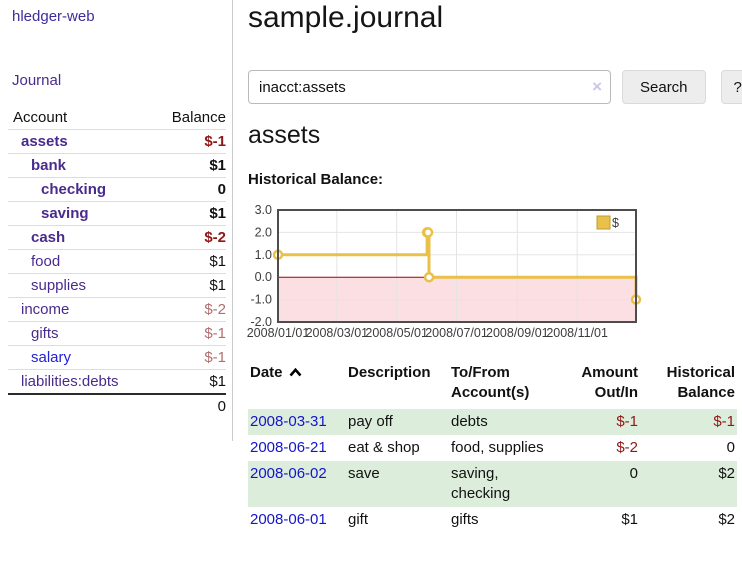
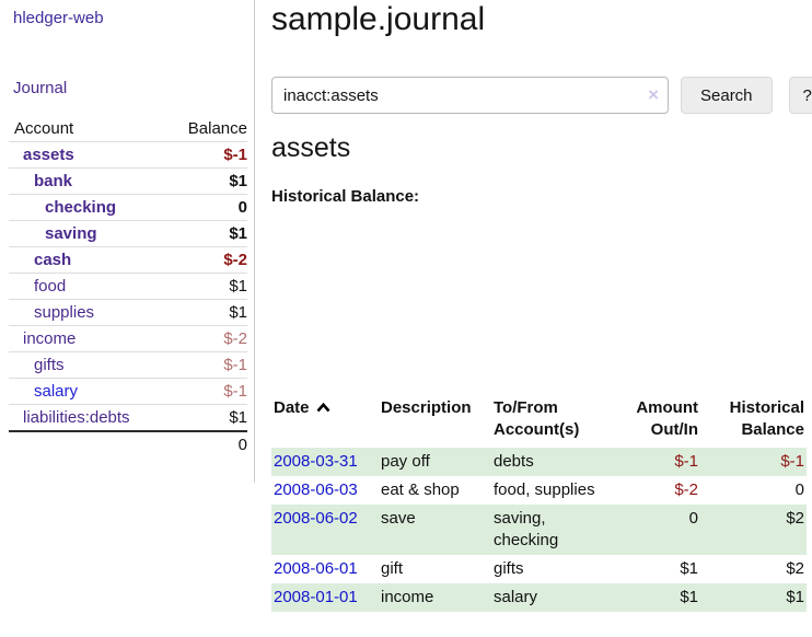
  hledger-web
  Journal
  Account
  Balance
  assets
  $-1
  bank
  $1
  checking
  0
  saving
  $1
  cash
  $-2
  food
  $1
  supplies
  $1
  income
  $-2
  gifts
  $-1
  salary
  $-1
  liabilities:debts
  $1
  0
  sample.journal
  inacct:assets
  ×
  Search
  ?
  assets
  Historical Balance:
- 2008/01/01
- 2008/03/01
- 2008/05/01
- 2008/07/01
- 2008/09/01
- 2008/11/01
- 3.0
- 2.0
- 1.0
- 0.0
- -1.0
- -2.0
- $
  Date	Description	To/From Account(s)	Amount Out/In	Historical Balance
  2008-03-31	pay off	debts	$-1	$-1
- 2008-06-21	eat & shop	food, supplies	$-2	0
+ 2008-06-03	eat & shop	food, supplies	$-2	0
  2008-06-02	save	saving, checking	0	$2
  2008-06-01	gift	gifts	$1	$2
+ 2008-01-01	income	salary	$1	$1
